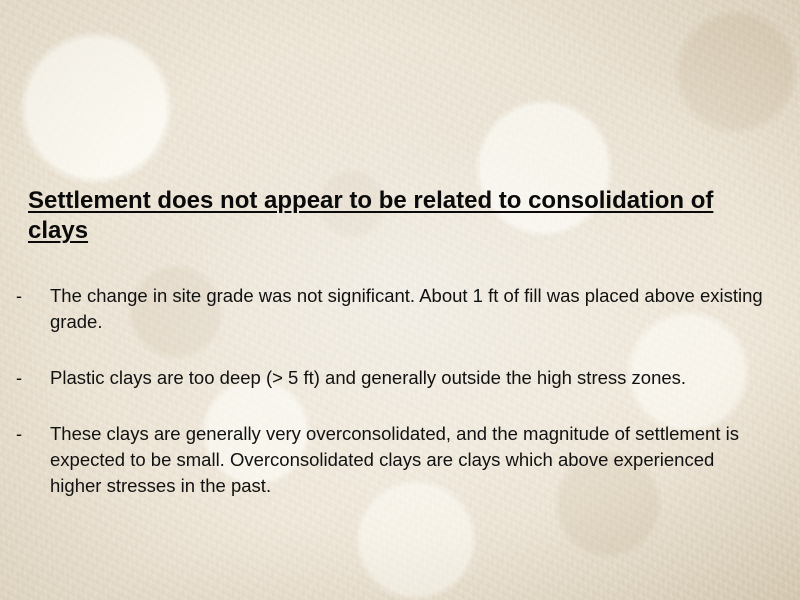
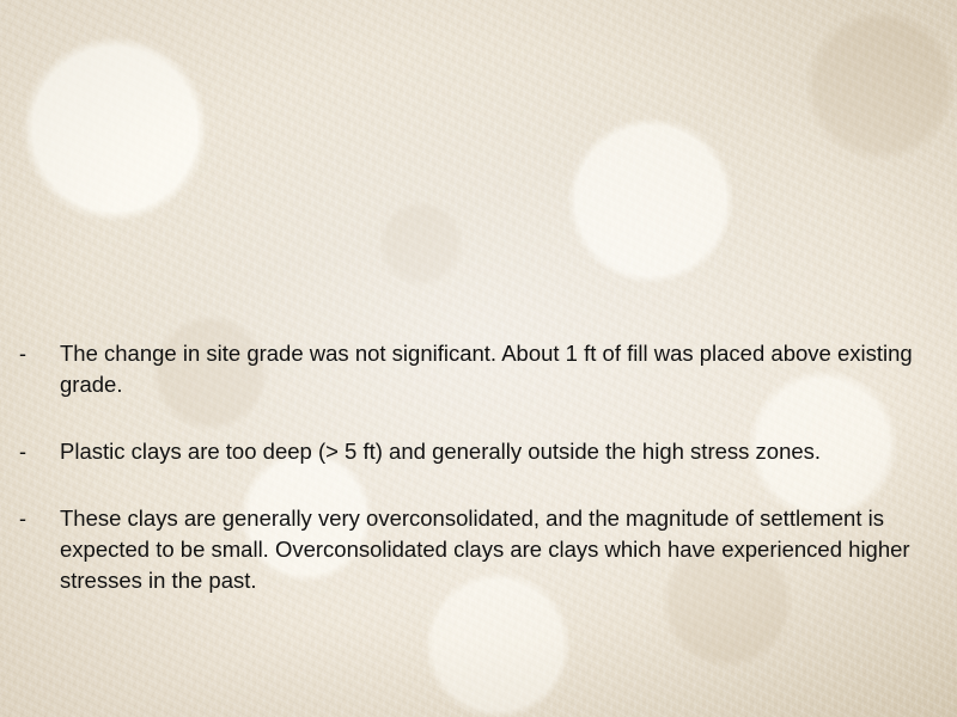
- Settlement does not appear to be related to consolidation of clays
  -
  The change in site grade was not significant. About 1 ft of fill was placed above existing grade.
  -
  Plastic clays are too deep (> 5 ft) and generally outside the high stress zones.
  -
- These clays are generally very overconsolidated, and the magnitude of settlement is expected to be small. Overconsolidated clays are clays which above experienced higher stresses in the past.
+ These clays are generally very overconsolidated, and the magnitude of settlement is expected to be small. Overconsolidated clays are clays which have experienced higher stresses in the past.
